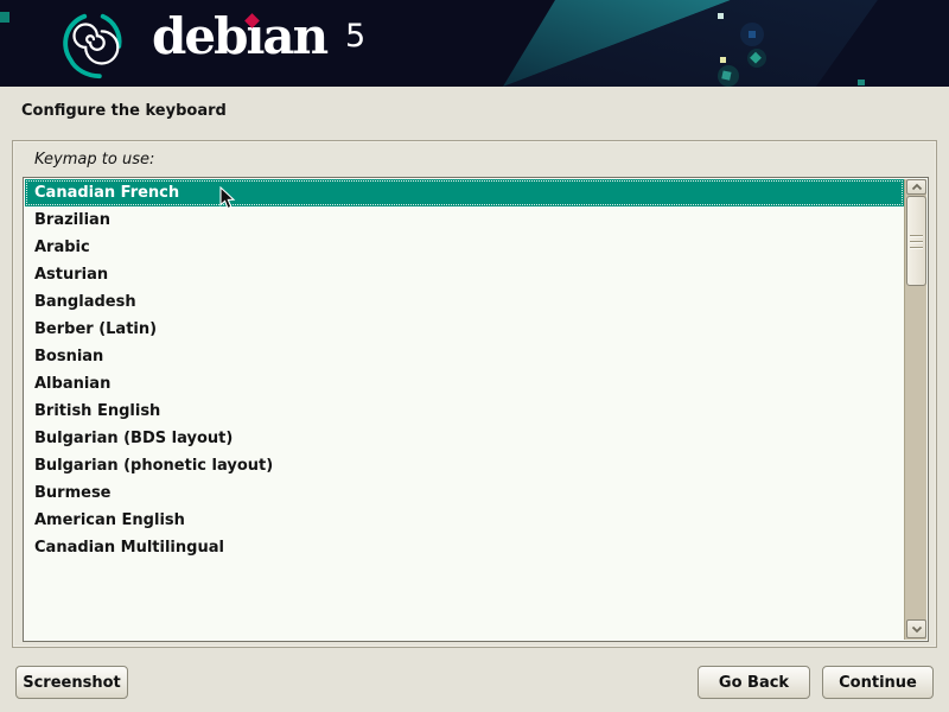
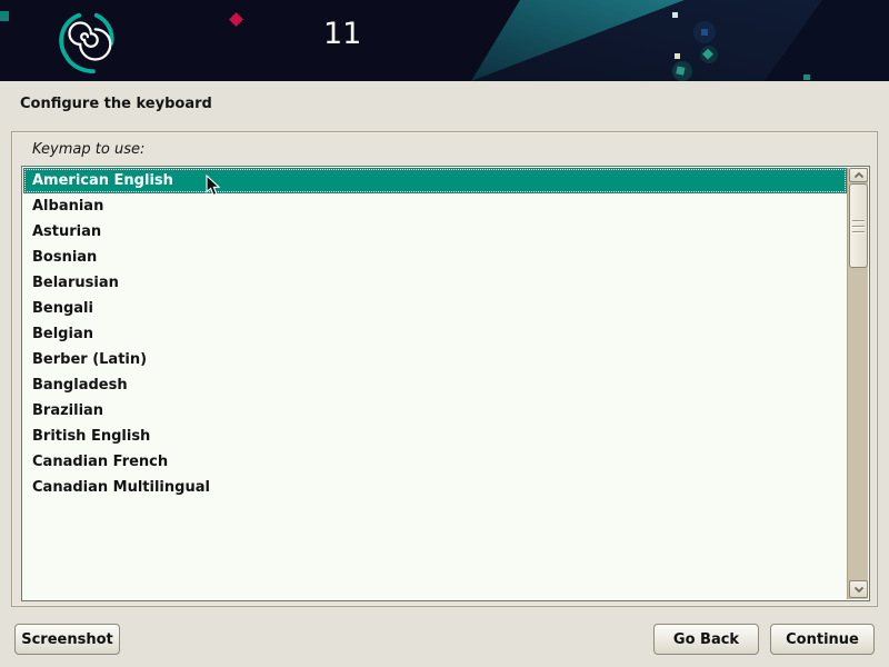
- debıan
- 5
+ 11
  Configure the keyboard
  Keymap to use:
- Canadian French
+ American English
- Brazilian
+ Albanian
- Arabic
  Asturian
- Bangladesh
+ Bosnian
+ Belarusian
+ Bengali
+ Belgian
  Berber (Latin)
- Bosnian
+ Bangladesh
- Albanian
+ Brazilian
  British English
- Bulgarian (BDS layout)
- Bulgarian (phonetic layout)
- Burmese
- American English
+ Canadian French
  Canadian Multilingual
  Screenshot
  Go Back
  Continue
